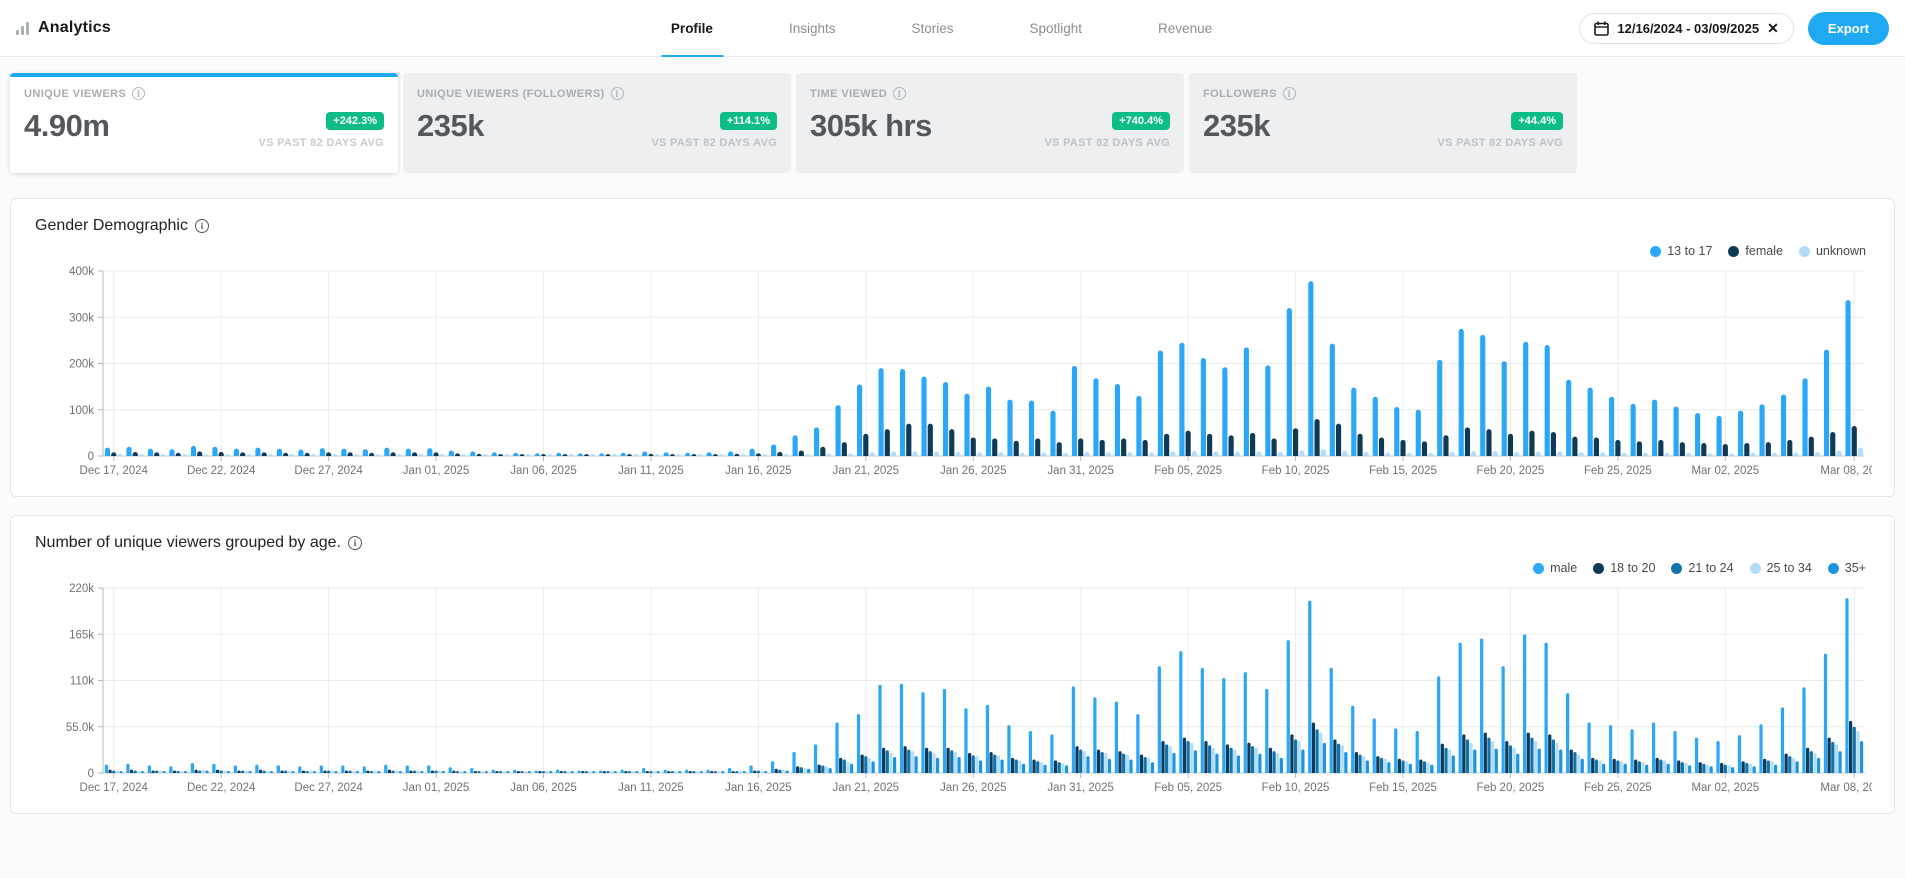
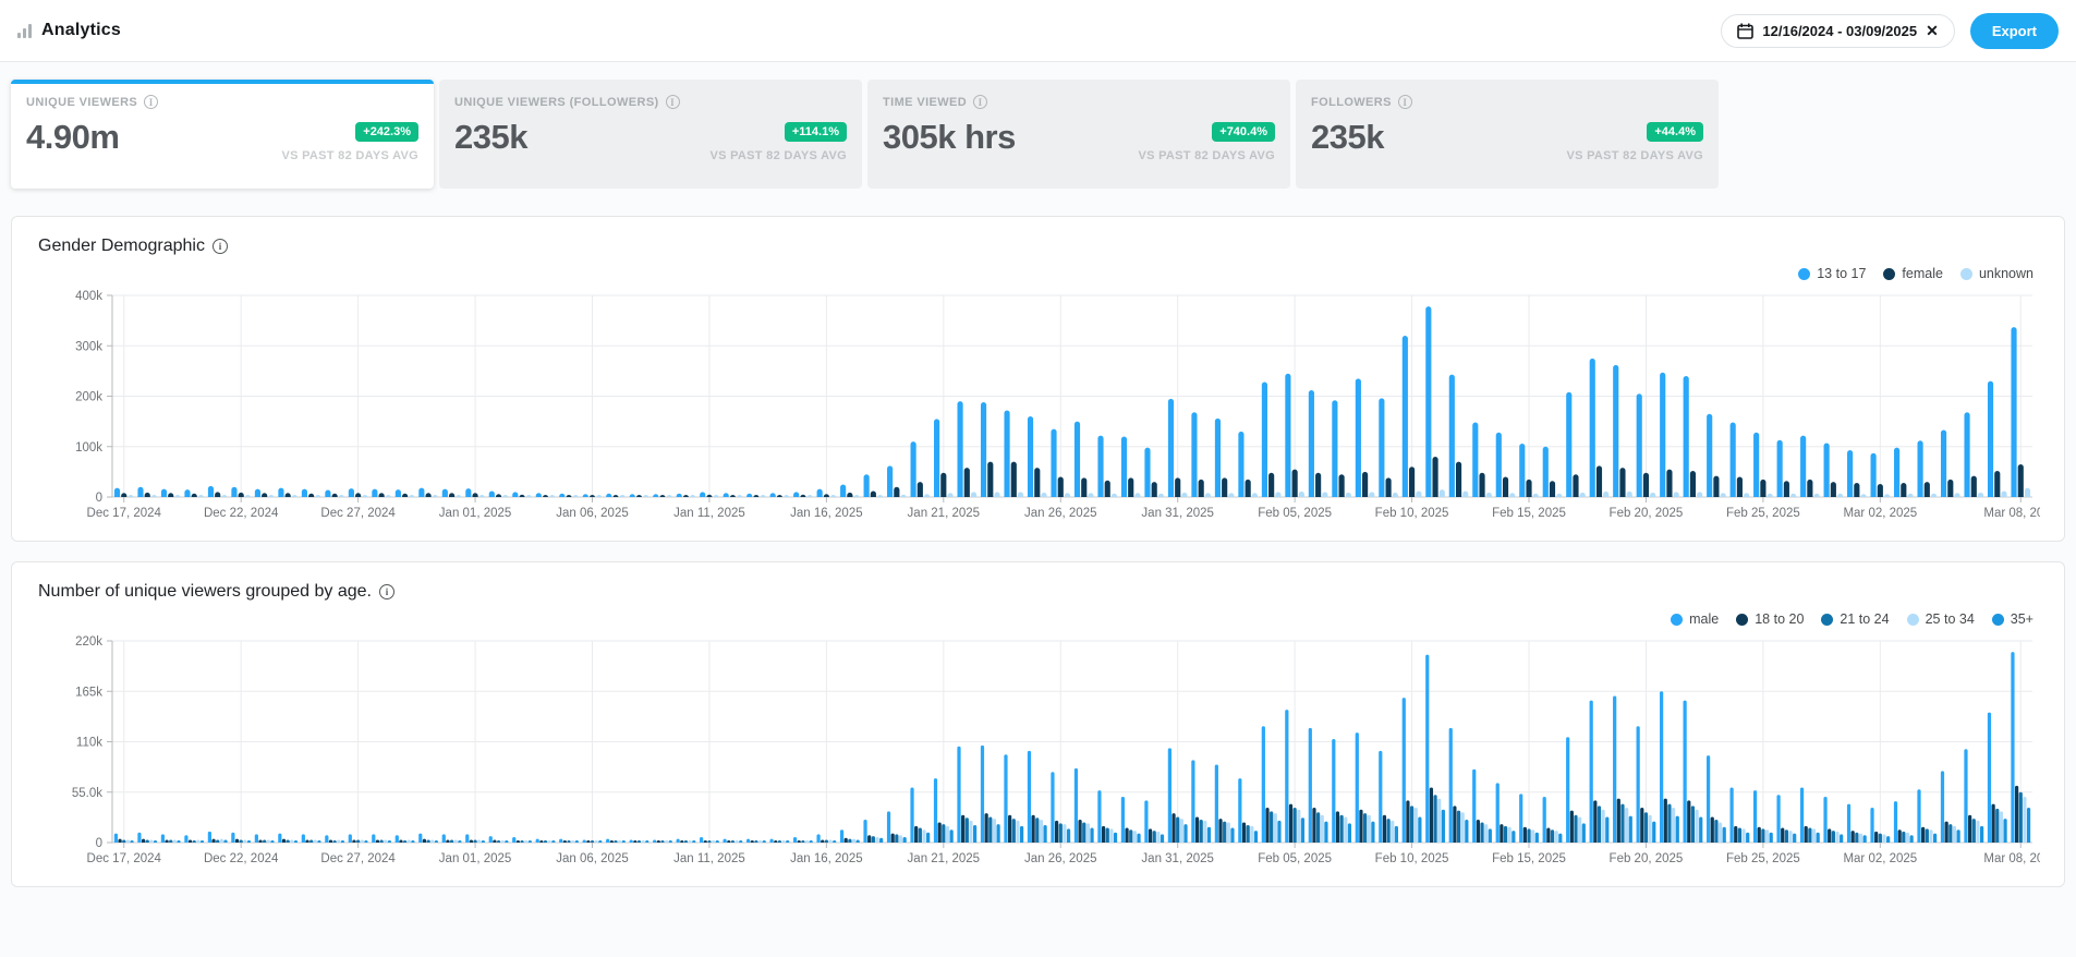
  Analytics
- Profile
- Insights
- Stories
- Spotlight
- Revenue
  12/16/2024 - 03/09/2025
  ✕
  Export
  UNIQUE VIEWERS
  I
  4.90m
  +242.3%
  VS PAST 82 DAYS AVG
  UNIQUE VIEWERS (FOLLOWERS)
  I
  235k
  +114.1%
  VS PAST 82 DAYS AVG
  TIME VIEWED
  I
  305k hrs
  +740.4%
  VS PAST 82 DAYS AVG
  FOLLOWERS
  I
  235k
  +44.4%
  VS PAST 82 DAYS AVG
  Gender Demographic
  i
  13 to 17
  female
  unknown
  0
  100k
  200k
  300k
  400k
  Dec 17, 2024
  Dec 22, 2024
  Dec 27, 2024
  Jan 01, 2025
  Jan 06, 2025
  Jan 11, 2025
  Jan 16, 2025
  Jan 21, 2025
  Jan 26, 2025
  Jan 31, 2025
  Feb 05, 2025
  Feb 10, 2025
  Feb 15, 2025
  Feb 20, 2025
  Feb 25, 2025
  Mar 02, 2025
  Mar 08, 2
  Number of unique viewers grouped by age.
  i
  male
  18 to 20
  21 to 24
  25 to 34
  35+
  0
  55.0k
  110k
  165k
  220k
  Dec 17, 2024
  Dec 22, 2024
  Dec 27, 2024
  Jan 01, 2025
  Jan 06, 2025
  Jan 11, 2025
  Jan 16, 2025
  Jan 21, 2025
  Jan 26, 2025
  Jan 31, 2025
  Feb 05, 2025
  Feb 10, 2025
  Feb 15, 2025
  Feb 20, 2025
  Feb 25, 2025
  Mar 02, 2025
  Mar 08, 2
